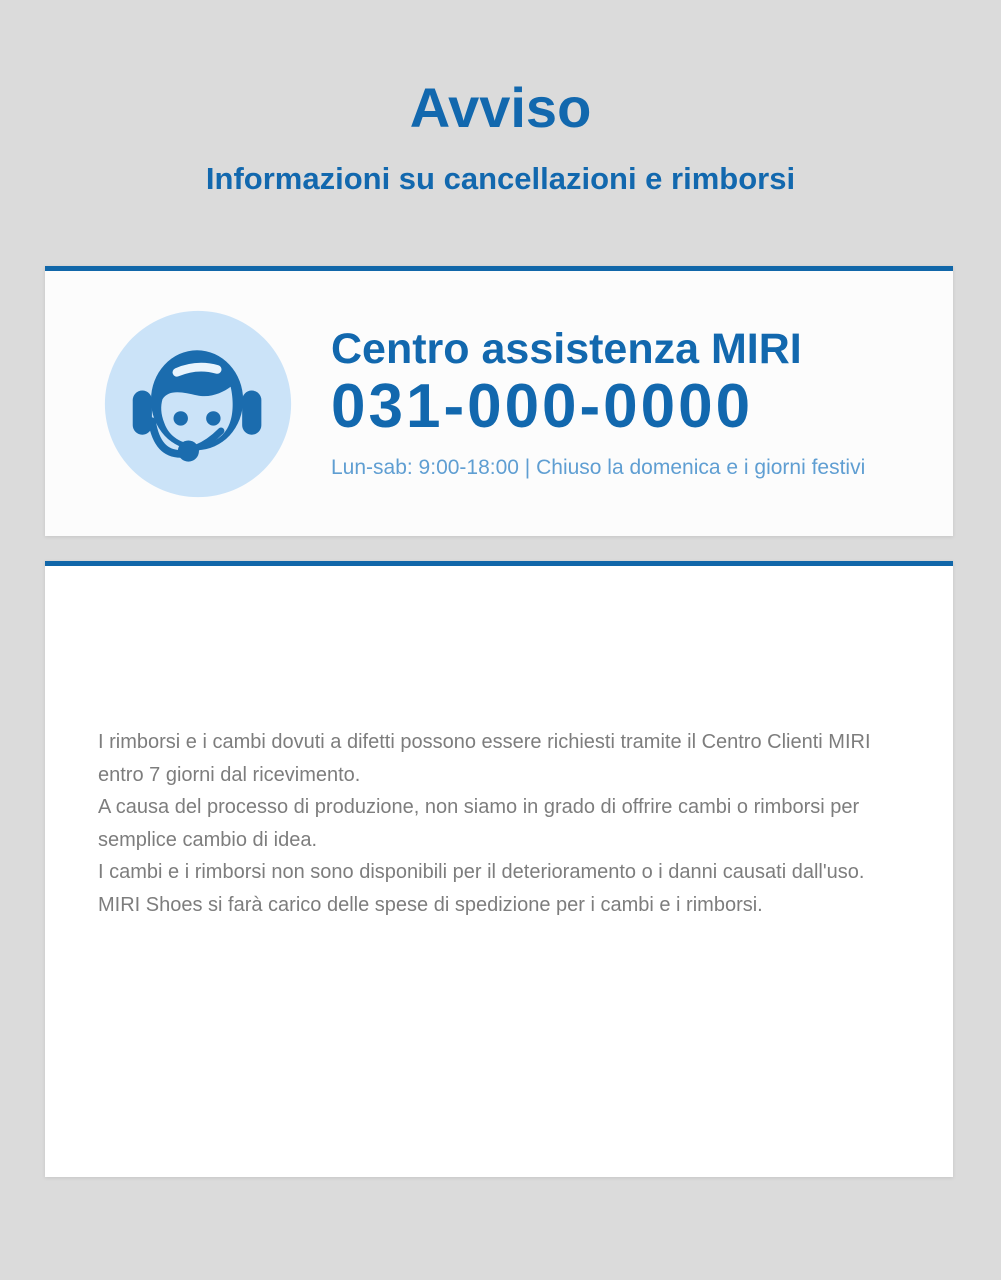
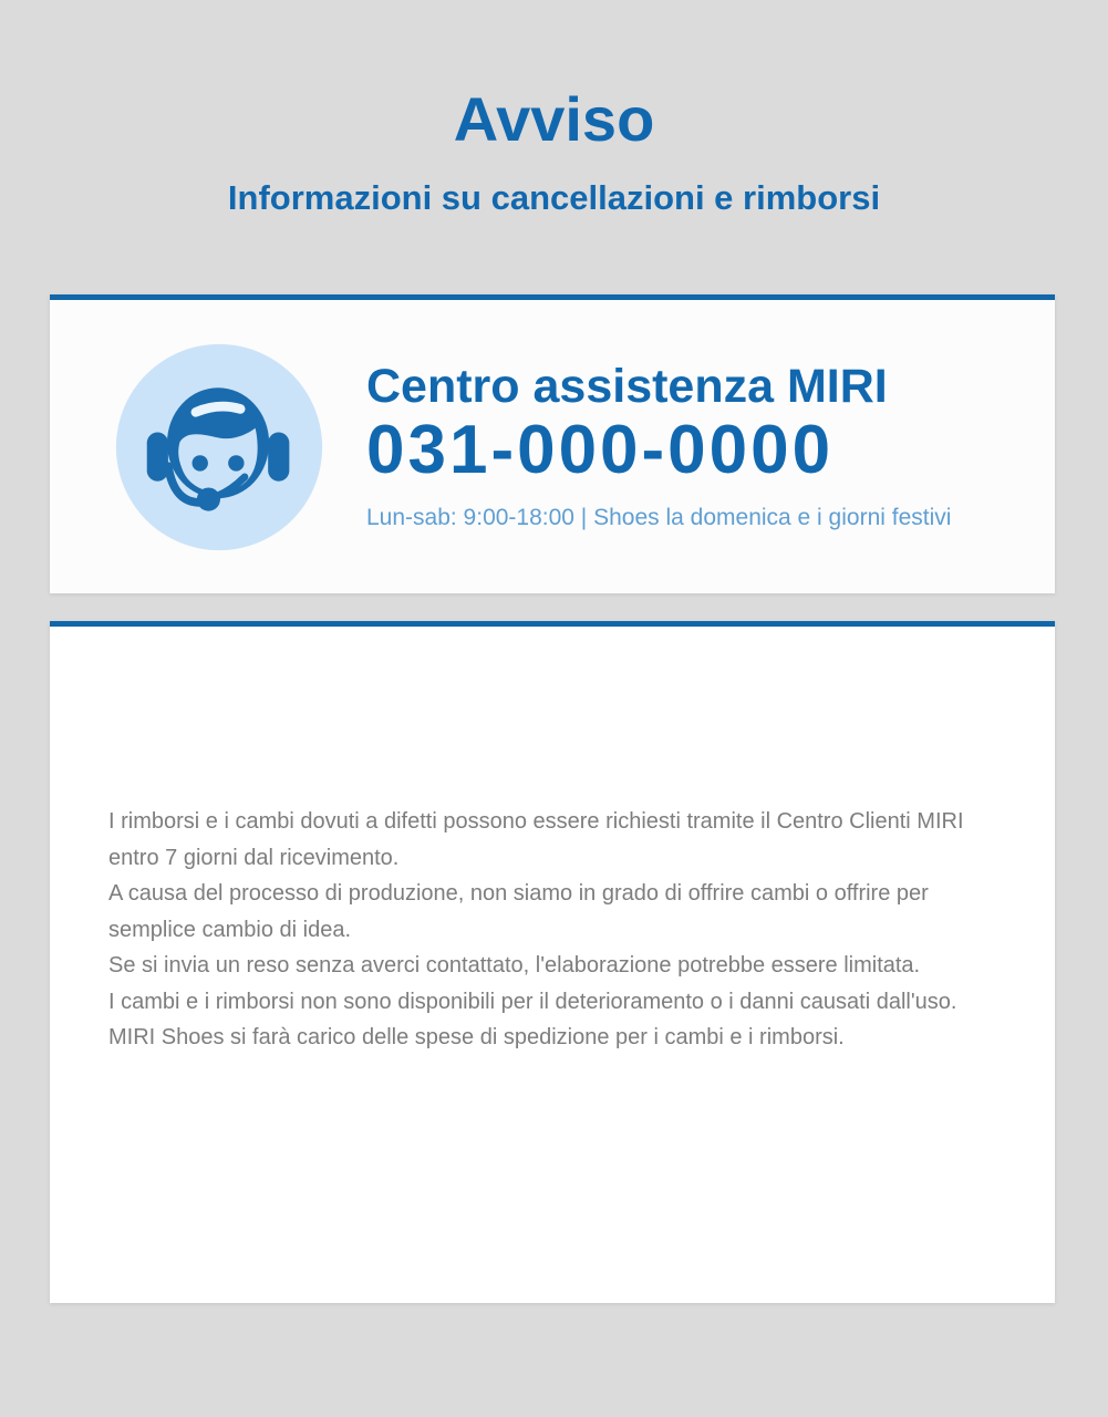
  Avviso
  Informazioni su cancellazioni e rimborsi
  Centro assistenza MIRI
  031-000-0000
- Lun-sab: 9:00-18:00 | Chiuso la domenica e i giorni festivi
+ Lun-sab: 9:00-18:00 | Shoes la domenica e i giorni festivi
  I rimborsi e i cambi dovuti a difetti possono essere richiesti tramite il Centro Clienti MIRI entro 7 giorni dal ricevimento.
- A causa del processo di produzione, non siamo in grado di offrire cambi o rimborsi per semplice cambio di idea.
+ A causa del processo di produzione, non siamo in grado di offrire cambi o offrire per semplice cambio di idea.
+ Se si invia un reso senza averci contattato, l'elaborazione potrebbe essere limitata.
  I cambi e i rimborsi non sono disponibili per il deterioramento o i danni causati dall'uso.
  MIRI Shoes si farà carico delle spese di spedizione per i cambi e i rimborsi.
